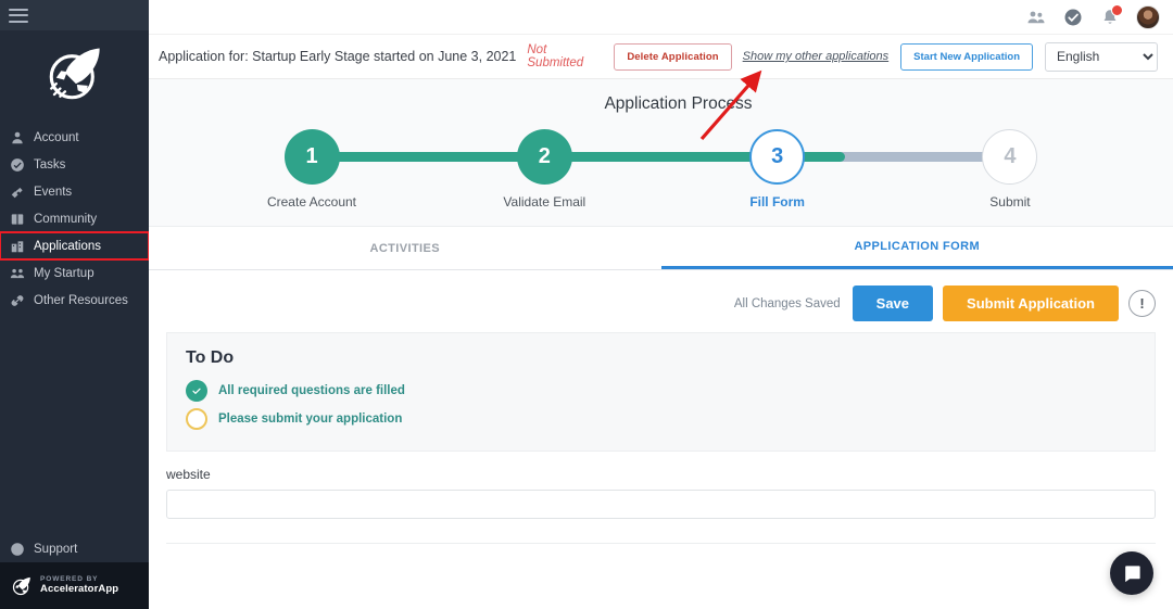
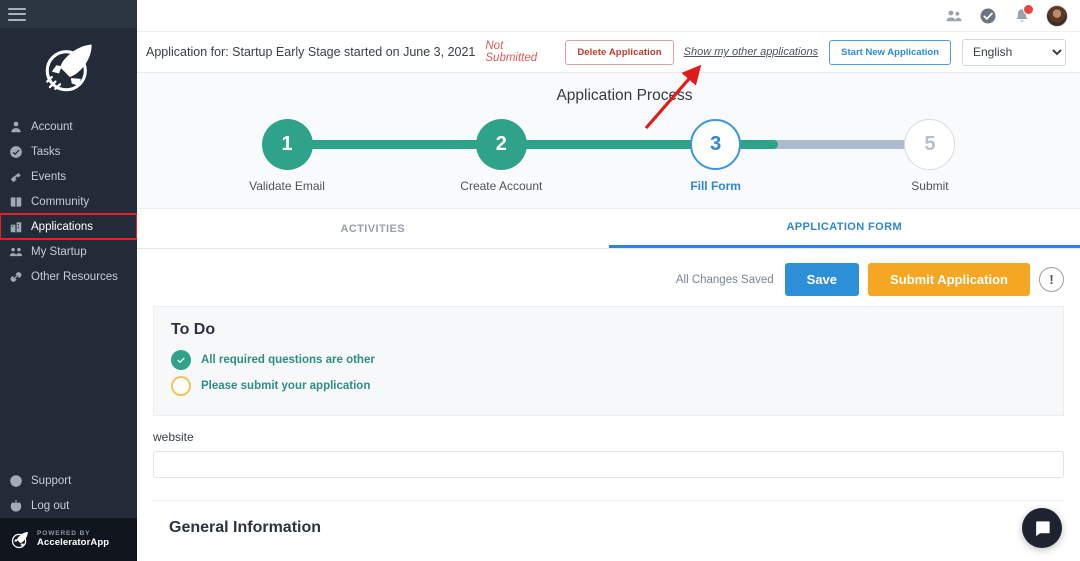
  Account
  Tasks
  Events
  Community
  Applications
  My Startup
  Other Resources
  Support
+ Log out
  AcceleratorApp
  Application for: Startup Early Stage started on June 3, 2021
  Not Submitted
  Delete Application
  Show my other applications
  Start New Application
  English
  Application Procss
  1
- Create Account
+ Validate Email
  2
- Validate Email
+ Create Account
  3
  Fill Form
- 4
+ 5
  Submit
  ACTIVITIES
  APPLICATION FORM
  All Changes Saved
  Save
  Submit Application
  !
  To Do
- All required questions are filled
+ All required questions are other
  Please submit your application
  website
+ General Information
